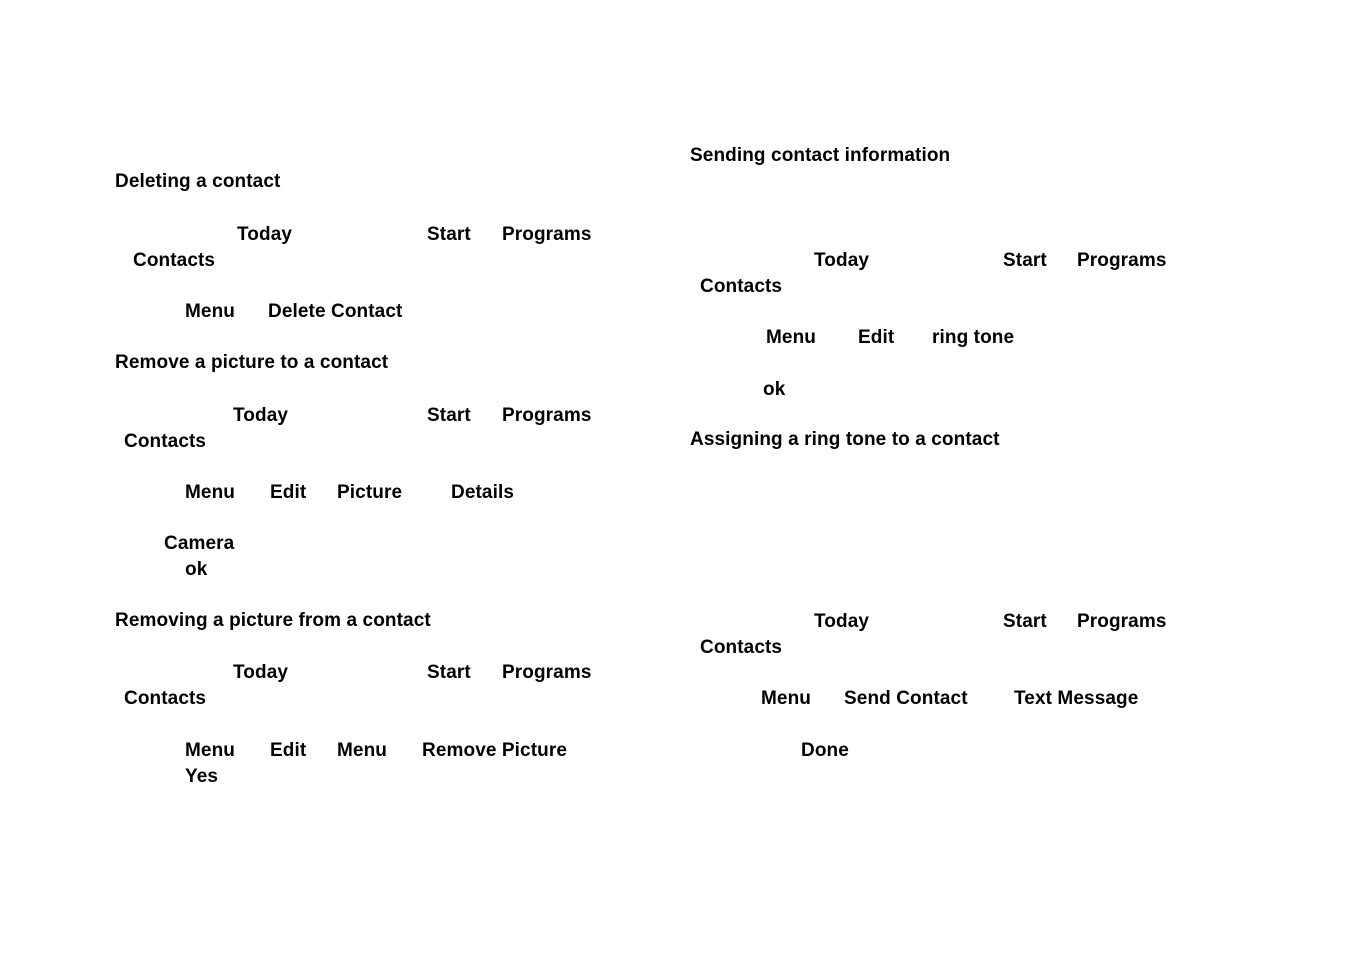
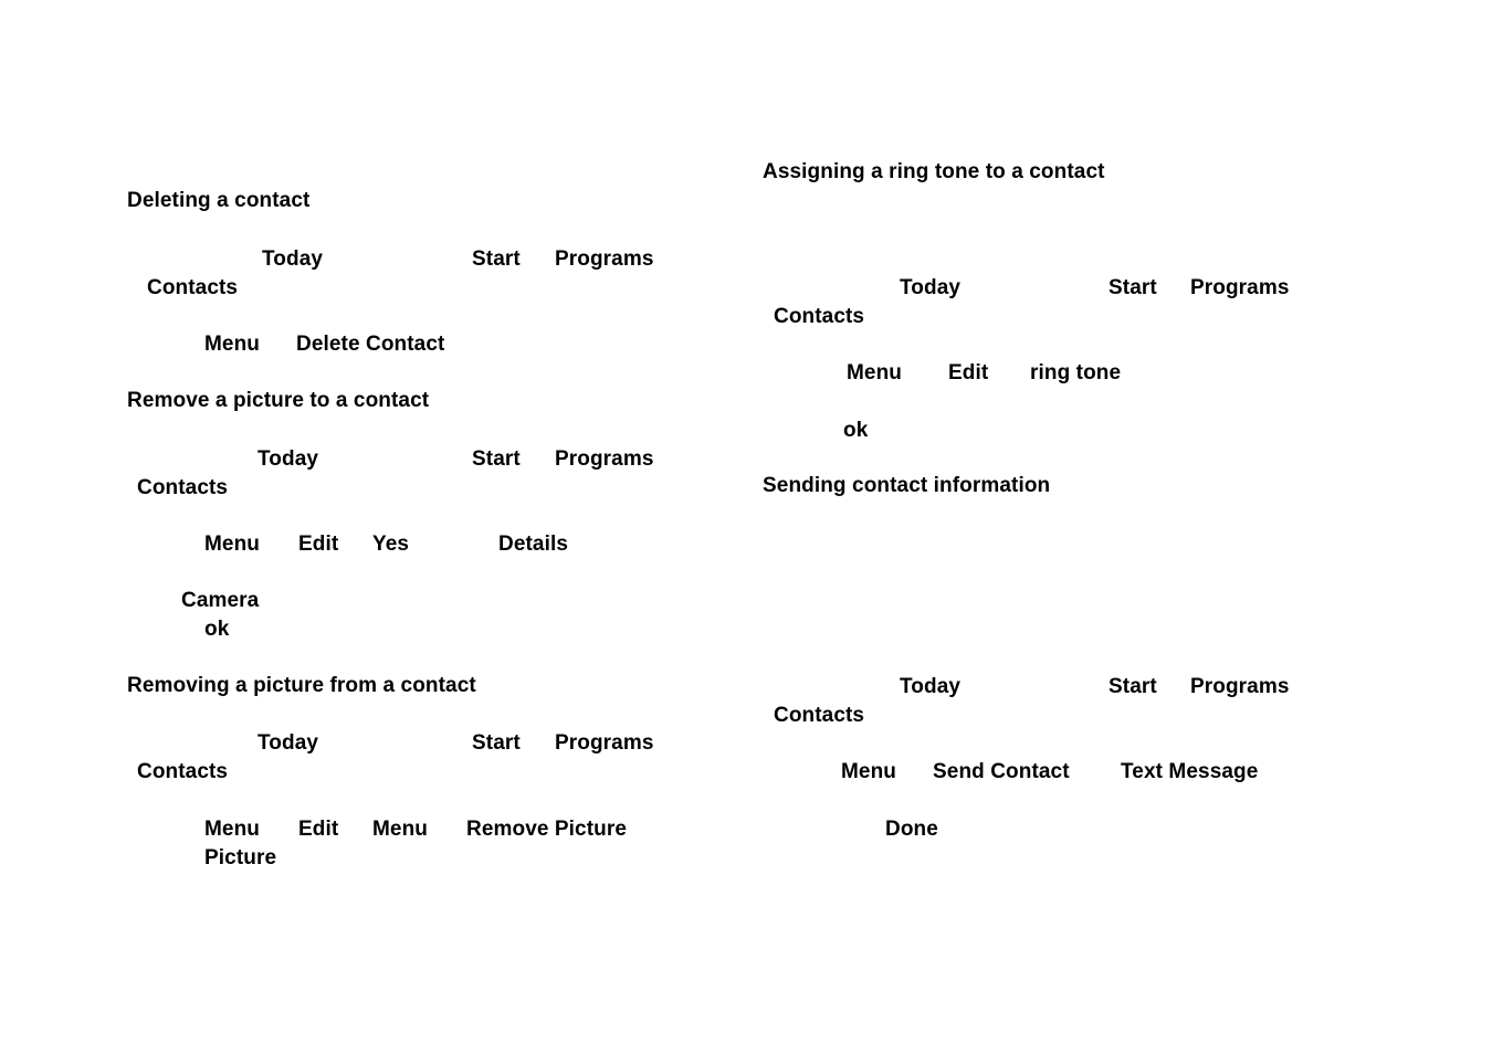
  Deleting a contact
  Today
  Start
  Programs
  Contacts
  Menu
  Delete Contact
  Remove a picture to a contact
  Today
  Start
  Programs
  Contacts
  Menu
  Edit
- Picture
+ Yes
  Details
  Camera
  ok
  Removing a picture from a contact
  Today
  Start
  Programs
  Contacts
  Menu
  Edit
  Menu
  Remove Picture
- Yes
+ Picture
- Sending contact information
+ Assigning a ring tone to a contact
  Today
  Start
  Programs
  Contacts
  Menu
  Edit
  ring tone
  ok
- Assigning a ring tone to a contact
+ Sending contact information
  Today
  Start
  Programs
  Contacts
  Menu
  Send Contact
  Text Message
  Done
